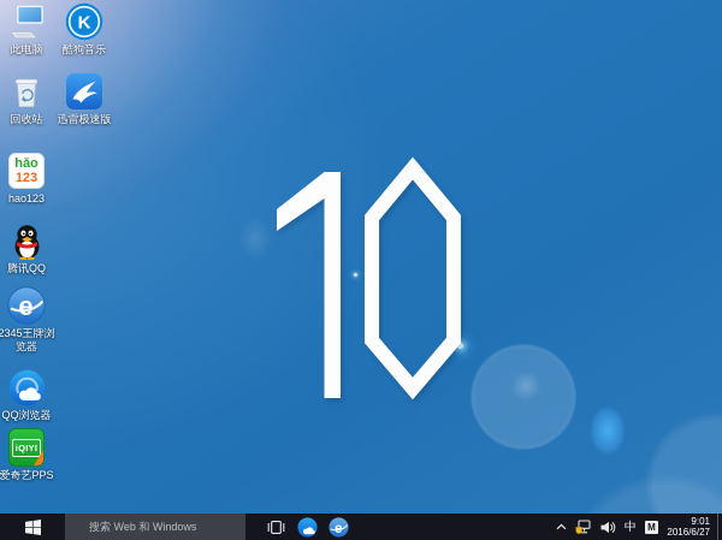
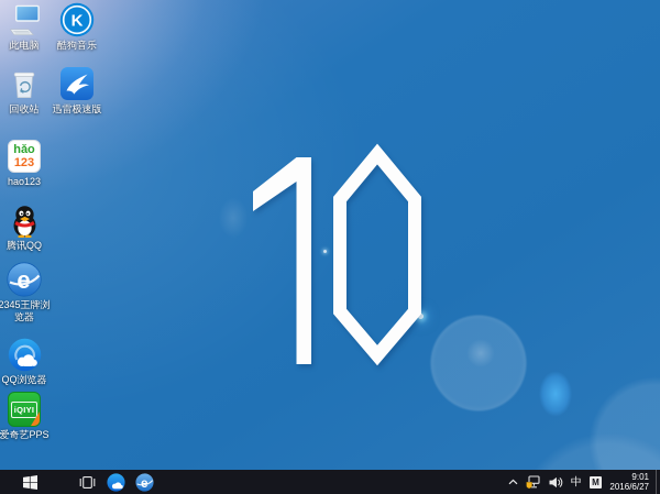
  此电脑
  K
  酷狗音乐
  回收站
  迅雷极速版
  hǎo
  123
  hao123
  腾讯QQ
  e
  2345王牌浏览器
  QQ浏览器
  iQIYI
  爱奇艺PPS
- 搜索 Web 和 Windows
  e
  中
  M
  9:01
  2016/6/27
